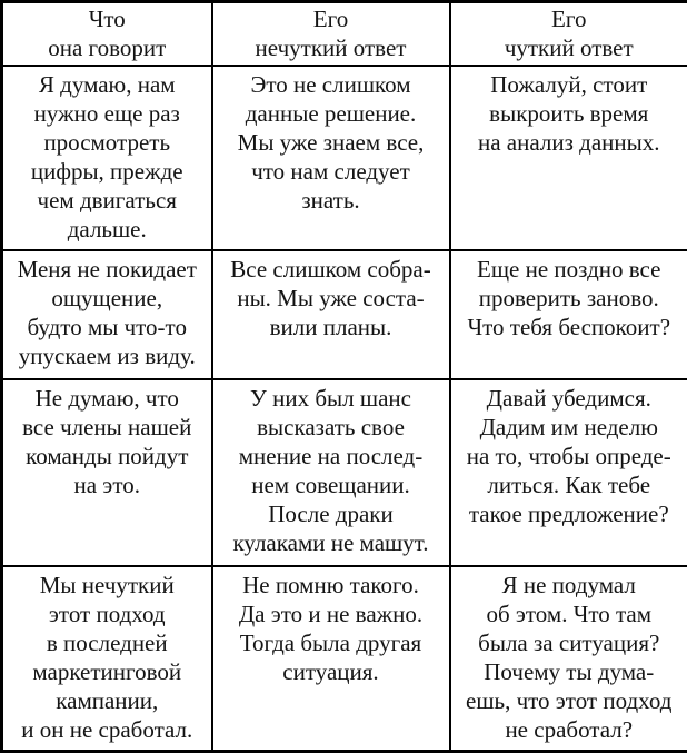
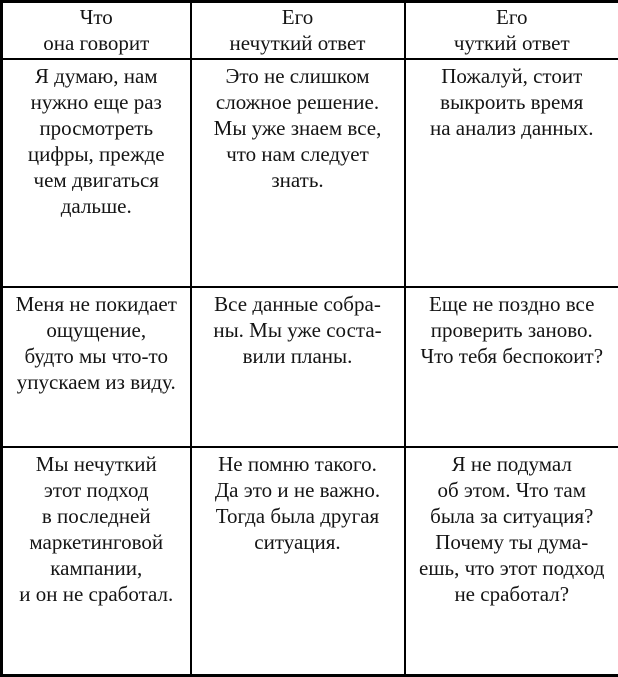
  Что она говорит	Его нечуткий ответ	Его чуткий ответ
- Я думаю, нам нужно еще раз просмотреть цифры, прежде чем двигаться дальше.	Это не слишком данные решение. Мы уже знаем все, что нам следует знать.	Пожалуй, стоит выкроить время на анализ данных.
+ Я думаю, нам нужно еще раз просмотреть цифры, прежде чем двигаться дальше.	Это не слишком сложное решение. Мы уже знаем все, что нам следует знать.	Пожалуй, стоит выкроить время на анализ данных.
- Меня не покидает ощущение, будто мы что-то упускаем из виду.	Все слишком собра- ны. Мы уже соста- вили планы.	Еще не поздно все проверить заново. Что тебя беспокоит?
+ Меня не покидает ощущение, будто мы что-то упускаем из виду.	Все данные собра- ны. Мы уже соста- вили планы.	Еще не поздно все проверить заново. Что тебя беспокоит?
- Не думаю, что все члены нашей команды пойдут на это.	У них был шанс высказать свое мнение на послед- нем совещании. После драки кулаками не машут.	Давай убедимся. Дадим им неделю на то, чтобы опреде- литься. Как тебе такое предложение?
  Мы нечуткий этот подход в последней маркетинговой кампании, и он не сработал.	Не помню такого. Да это и не важно. Тогда была другая ситуация.	Я не подумал об этом. Что там была за ситуация? Почему ты дума- ешь, что этот подход не сработал?
